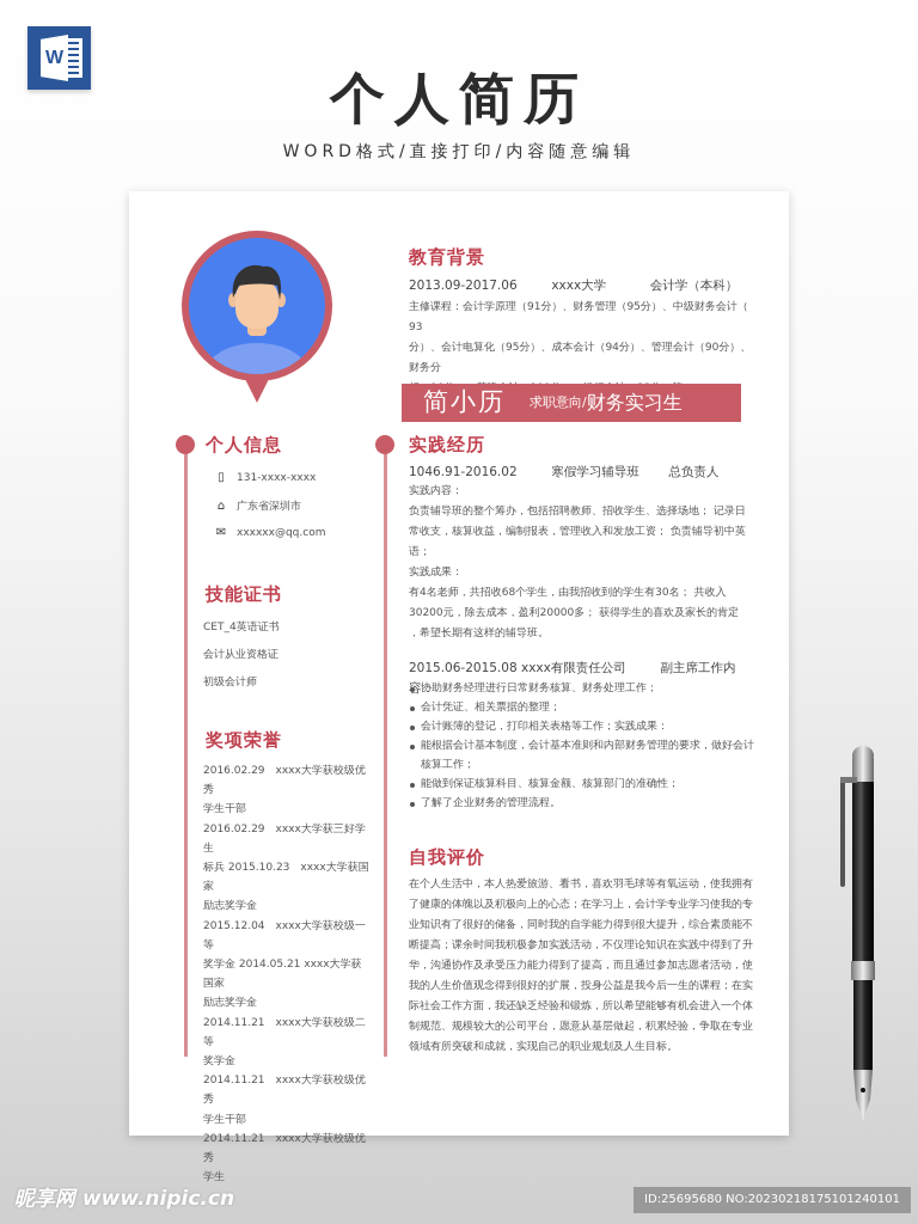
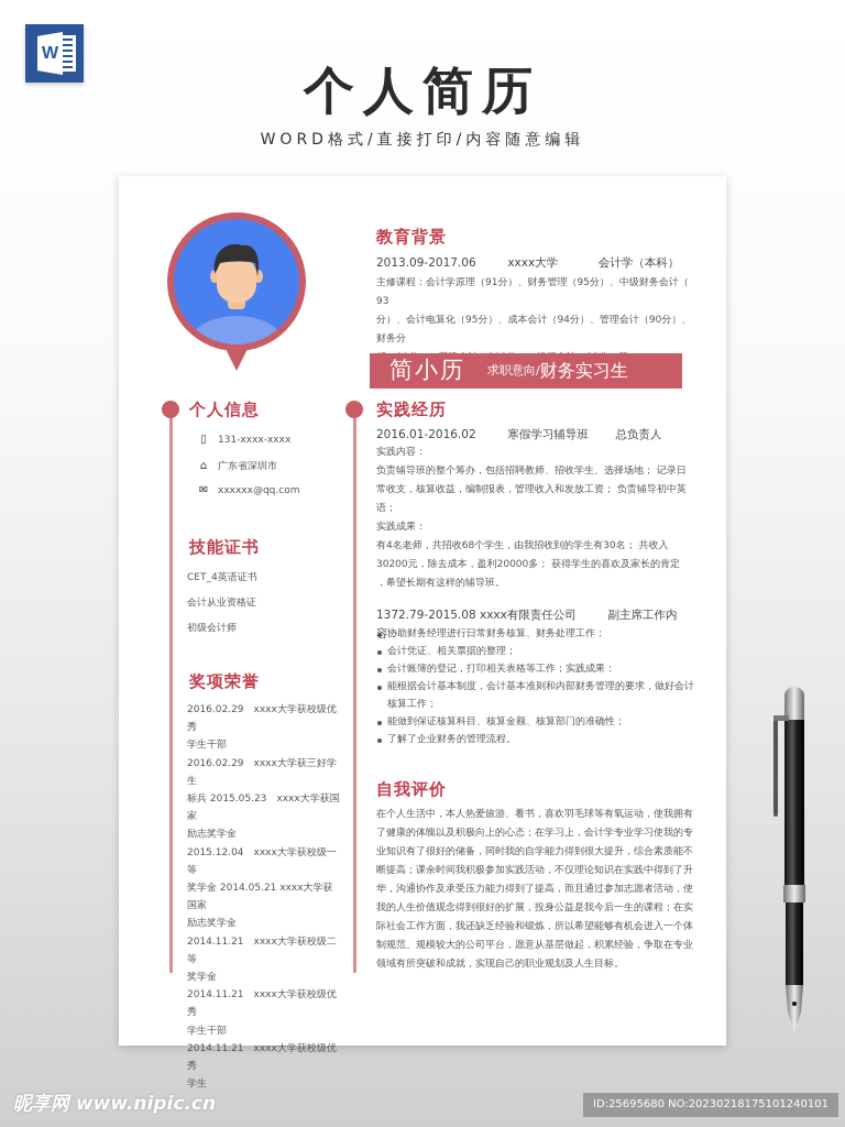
  W
  个人简历
  WORD格式/直接打印/内容随意编辑
  个人信息
  ▯
  131-xxxx-xxxx
  ⌂
  广东省深圳市
  ✉
  xxxxxx@qq.com
  技能证书
  CET_4英语证书
  会计从业资格证
  初级会计师
  奖项荣誉
  2016.02.29 xxxx大学获校级优秀
  学生干部
  2016.02.29 xxxx大学获三好学生
- 标兵 2015.10.23 xxxx大学获国家
+ 标兵 2015.05.23 xxxx大学获国家
  励志奖学金
  2015.12.04 xxxx大学获校级一等
  奖学金 2014.05.21 xxxx大学获国家
  励志奖学金
  2014.11.21 xxxx大学获校级二等
  奖学金
  2014.11.21 xxxx大学获校级优秀
  学生干部
  2014.11.21 xxxx大学获校级优秀
  学生
  教育背景
  2013.09-2017.06 xxxx大学 会计学（本科）
  主修课程：会计学原理（91分）、财务管理（95分）、中级财务会计（ 93
  分）、会计电算化（95分）、成本会计（94分）、管理会计（90分）、财务分
  简小历
  求职意向/
  财务实习生
  实践经历
- 1046.91-2016.02 寒假学习辅导班 总负责人
+ 2016.01-2016.02 寒假学习辅导班 总负责人
  实践内容：
  负责辅导班的整个筹办，包括招聘教师、招收学生、选择场地； 记录日
  常收支，核算收益，编制报表，管理收入和发放工资； 负责辅导初中英
  语；
  实践成果：
  有4名老师，共招收68个学生，由我招收到的学生有30名； 共收入
  30200元，除去成本，盈利20000多； 获得学生的喜欢及家长的肯定
  ，希望长期有这样的辅导班。
- 2015.06-2015.08 xxxx有限责任公司 副主席工作内
+ 1372.79-2015.08 xxxx有限责任公司 副主席工作内
  协助财务经理进行日常财务核算、财务处理工作；
  会计凭证、相关票据的整理；
  会计账簿的登记，打印相关表格等工作；实践成果：
  能根据会计基本制度，会计基本准则和内部财务管理的要求，做好会计核算工作；
  能做到保证核算科目、核算金额、核算部门的准确性；
  了解了企业财务的管理流程。
  自我评价
  在个人生活中，本人热爱旅游、看书，喜欢羽毛球等有氧运动，使我拥有
  了健康的体魄以及积极向上的心态；在学习上，会计学专业学习使我的专
  业知识有了很好的储备，同时我的自学能力得到很大提升，综合素质能不
  断提高；课余时间我积极参加实践活动，不仅理论知识在实践中得到了升
  华，沟通协作及承受压力能力得到了提高，而且通过参加志愿者活动，使
  我的人生价值观念得到很好的扩展，投身公益是我今后一生的课程；在实
  际社会工作方面，我还缺乏经验和锻炼，所以希望能够有机会进入一个体
  制规范、规模较大的公司平台，愿意从基层做起，积累经验，争取在专业
  领域有所突破和成就，实现自己的职业规划及人生目标。
  昵享网 www.nipic.cn
  ID:25695680 NO:20230218175101240101
